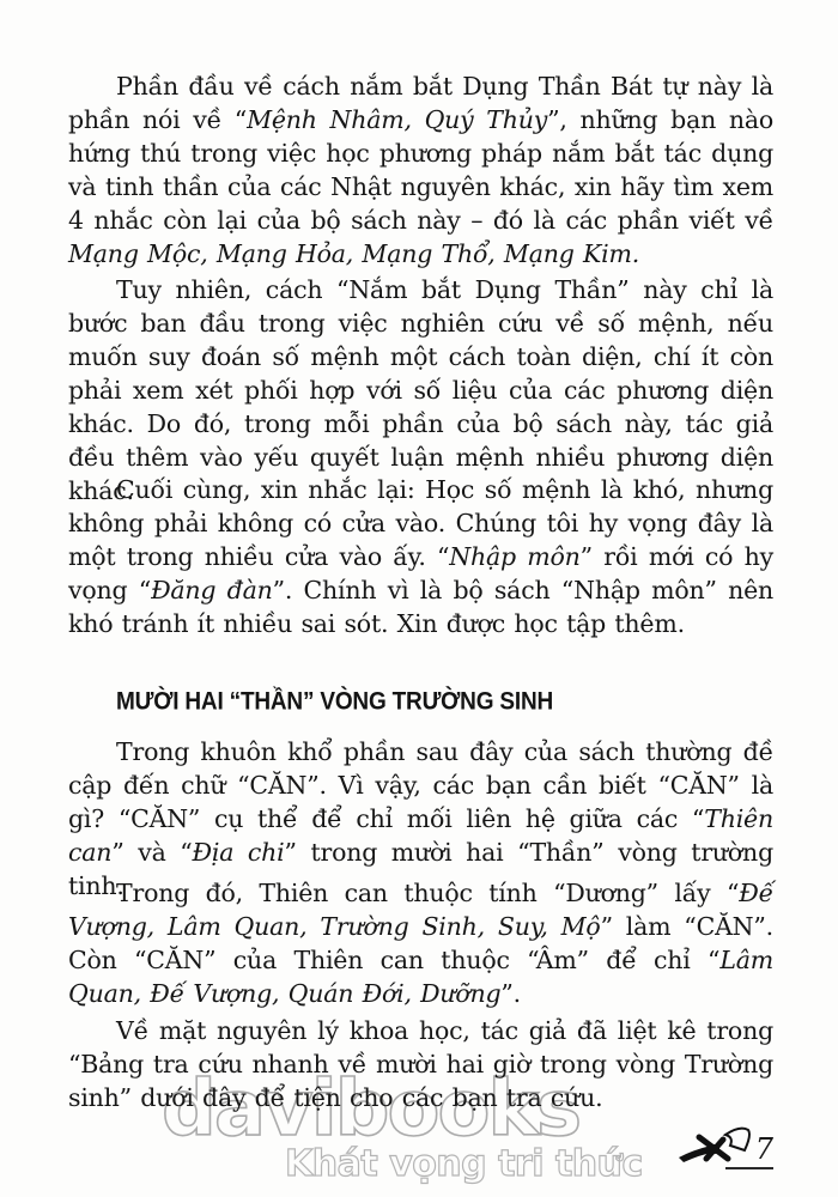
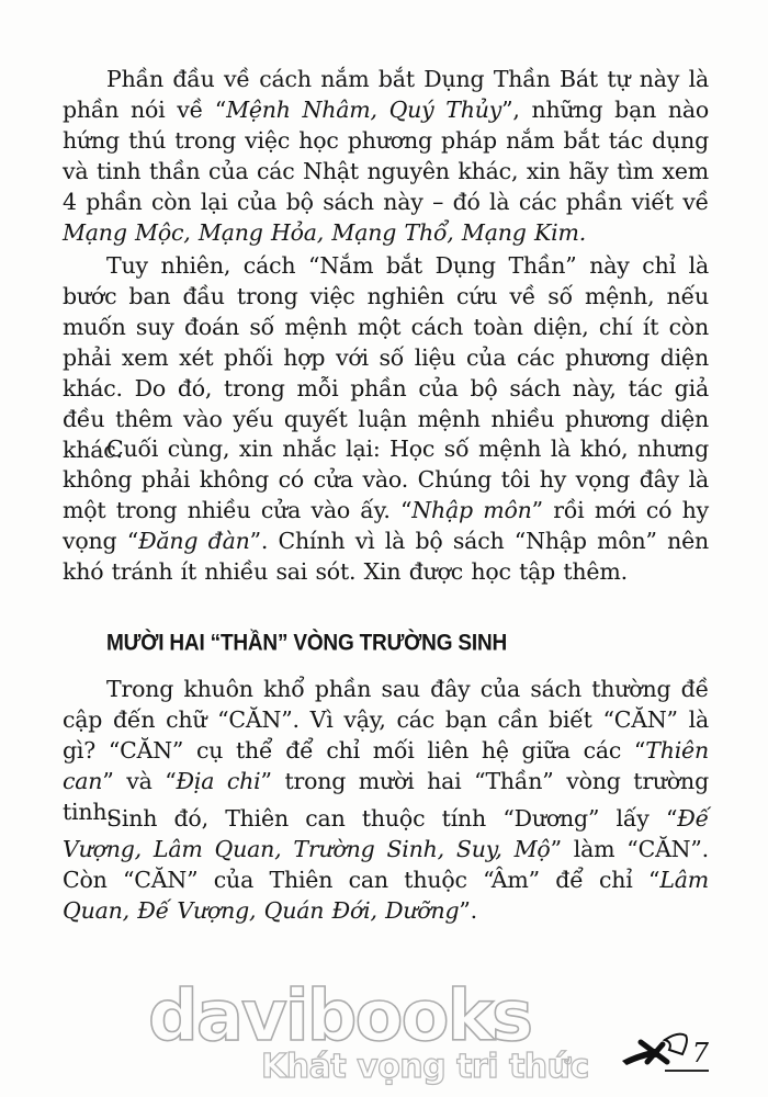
  davibooks
  Khát vọng tri thức
- Phần đầu về cách nắm bắt Dụng Thần Bát tự này là phần nói về “Mệnh Nhâm, Quý Thủy”, những bạn nào hứng thú trong việc học phương pháp nắm bắt tác dụng và tinh thần của các Nhật nguyên khác, xin hãy tìm xem 4 nhắc còn lại của bộ sách này – đó là các phần viết về Mạng Mộc, Mạng Hỏa, Mạng Thổ, Mạng Kim.
+ Phần đầu về cách nắm bắt Dụng Thần Bát tự này là phần nói về “Mệnh Nhâm, Quý Thủy”, những bạn nào hứng thú trong việc học phương pháp nắm bắt tác dụng và tinh thần của các Nhật nguyên khác, xin hãy tìm xem 4 phần còn lại của bộ sách này – đó là các phần viết về Mạng Mộc, Mạng Hỏa, Mạng Thổ, Mạng Kim.
  Tuy nhiên, cách “Nắm bắt Dụng Thần” này chỉ là bước ban đầu trong việc nghiên cứu về số mệnh, nếu muốn suy đoán số mệnh một cách toàn diện, chí ít còn phải xem xét phối hợp với số liệu của các phương diện khác. Do đó, trong mỗi phần của bộ sách này, tác giả đều thêm vào yếu quyết luận mệnh nhiều phương diện khác.
  Cuối cùng, xin nhắc lại: Học số mệnh là khó, nhưng không phải không có cửa vào. Chúng tôi hy vọng đây là một trong nhiều cửa vào ấy. “Nhập môn” rồi mới có hy vọng “Đăng đàn”. Chính vì là bộ sách “Nhập môn” nên khó tránh ít nhiều sai sót. Xin được học tập thêm.
  MƯỜI HAI “THẦN” VÒNG TRƯỜNG SINH
  Trong khuôn khổ phần sau đây của sách thường đề cập đến chữ “CĂN”. Vì vậy, các bạn cần biết “CĂN” là gì? “CĂN” cụ thể để chỉ mối liên hệ giữa các “Thiên can” và “Địa chi” trong mười hai “Thần” vòng trường tinh.
- Trong đó, Thiên can thuộc tính “Dương” lấy “Đế Vượng, Lâm Quan, Trường Sinh, Suy, Mộ” làm “CĂN”. Còn “CĂN” của Thiên can thuộc “Âm” để chỉ “Lâm Quan, Đế Vượng, Quán Đới, Dưỡng”.
+ Sinh đó, Thiên can thuộc tính “Dương” lấy “Đế Vượng, Lâm Quan, Trường Sinh, Suy, Mộ” làm “CĂN”. Còn “CĂN” của Thiên can thuộc “Âm” để chỉ “Lâm Quan, Đế Vượng, Quán Đới, Dưỡng”.
- Về mặt nguyên lý khoa học, tác giả đã liệt kê trong “Bảng tra cứu nhanh về mười hai giờ trong vòng Trường sinh” dưới đây để tiện cho các bạn tra cứu.
  7
